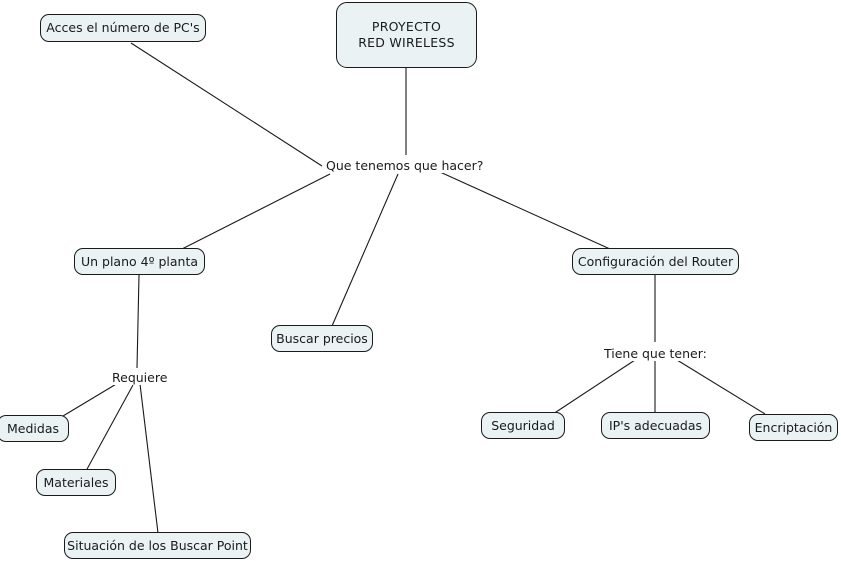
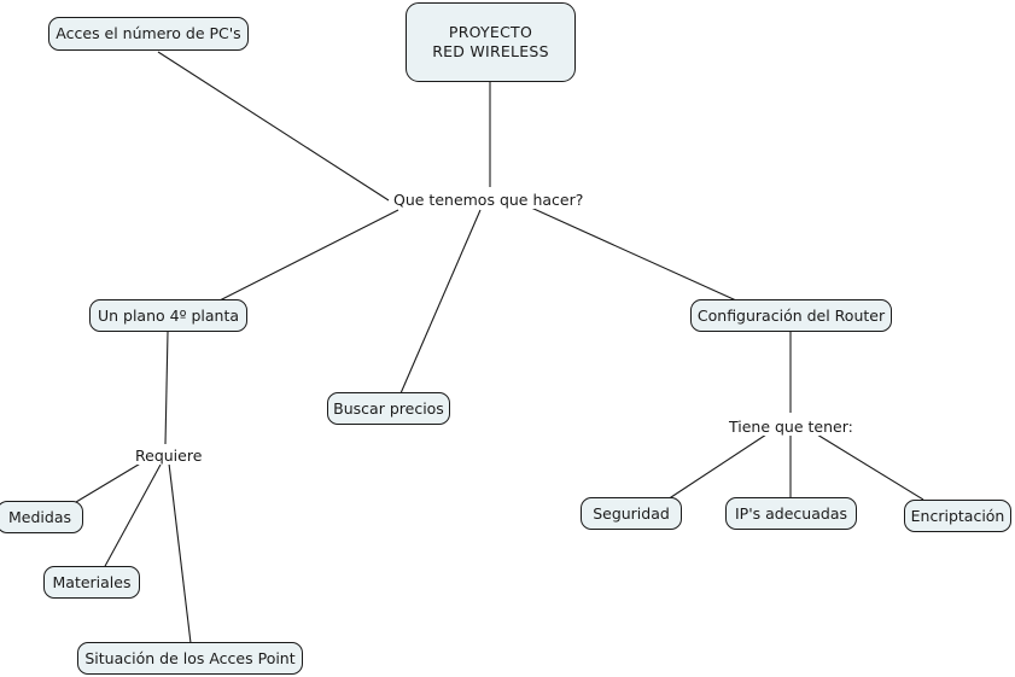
  PROYECTO
  RED WIRELESS
  Acces el número de PC's
  Que tenemos que hacer?
  Un plano 4º planta
  Buscar precios
  Requiere
  Medidas
  Materiales
- Situación de los Buscar Point
+ Situación de los Acces Point
  Configuración del Router
  Tiene que tener:
  Seguridad
  IP's adecuadas
  Encriptación
